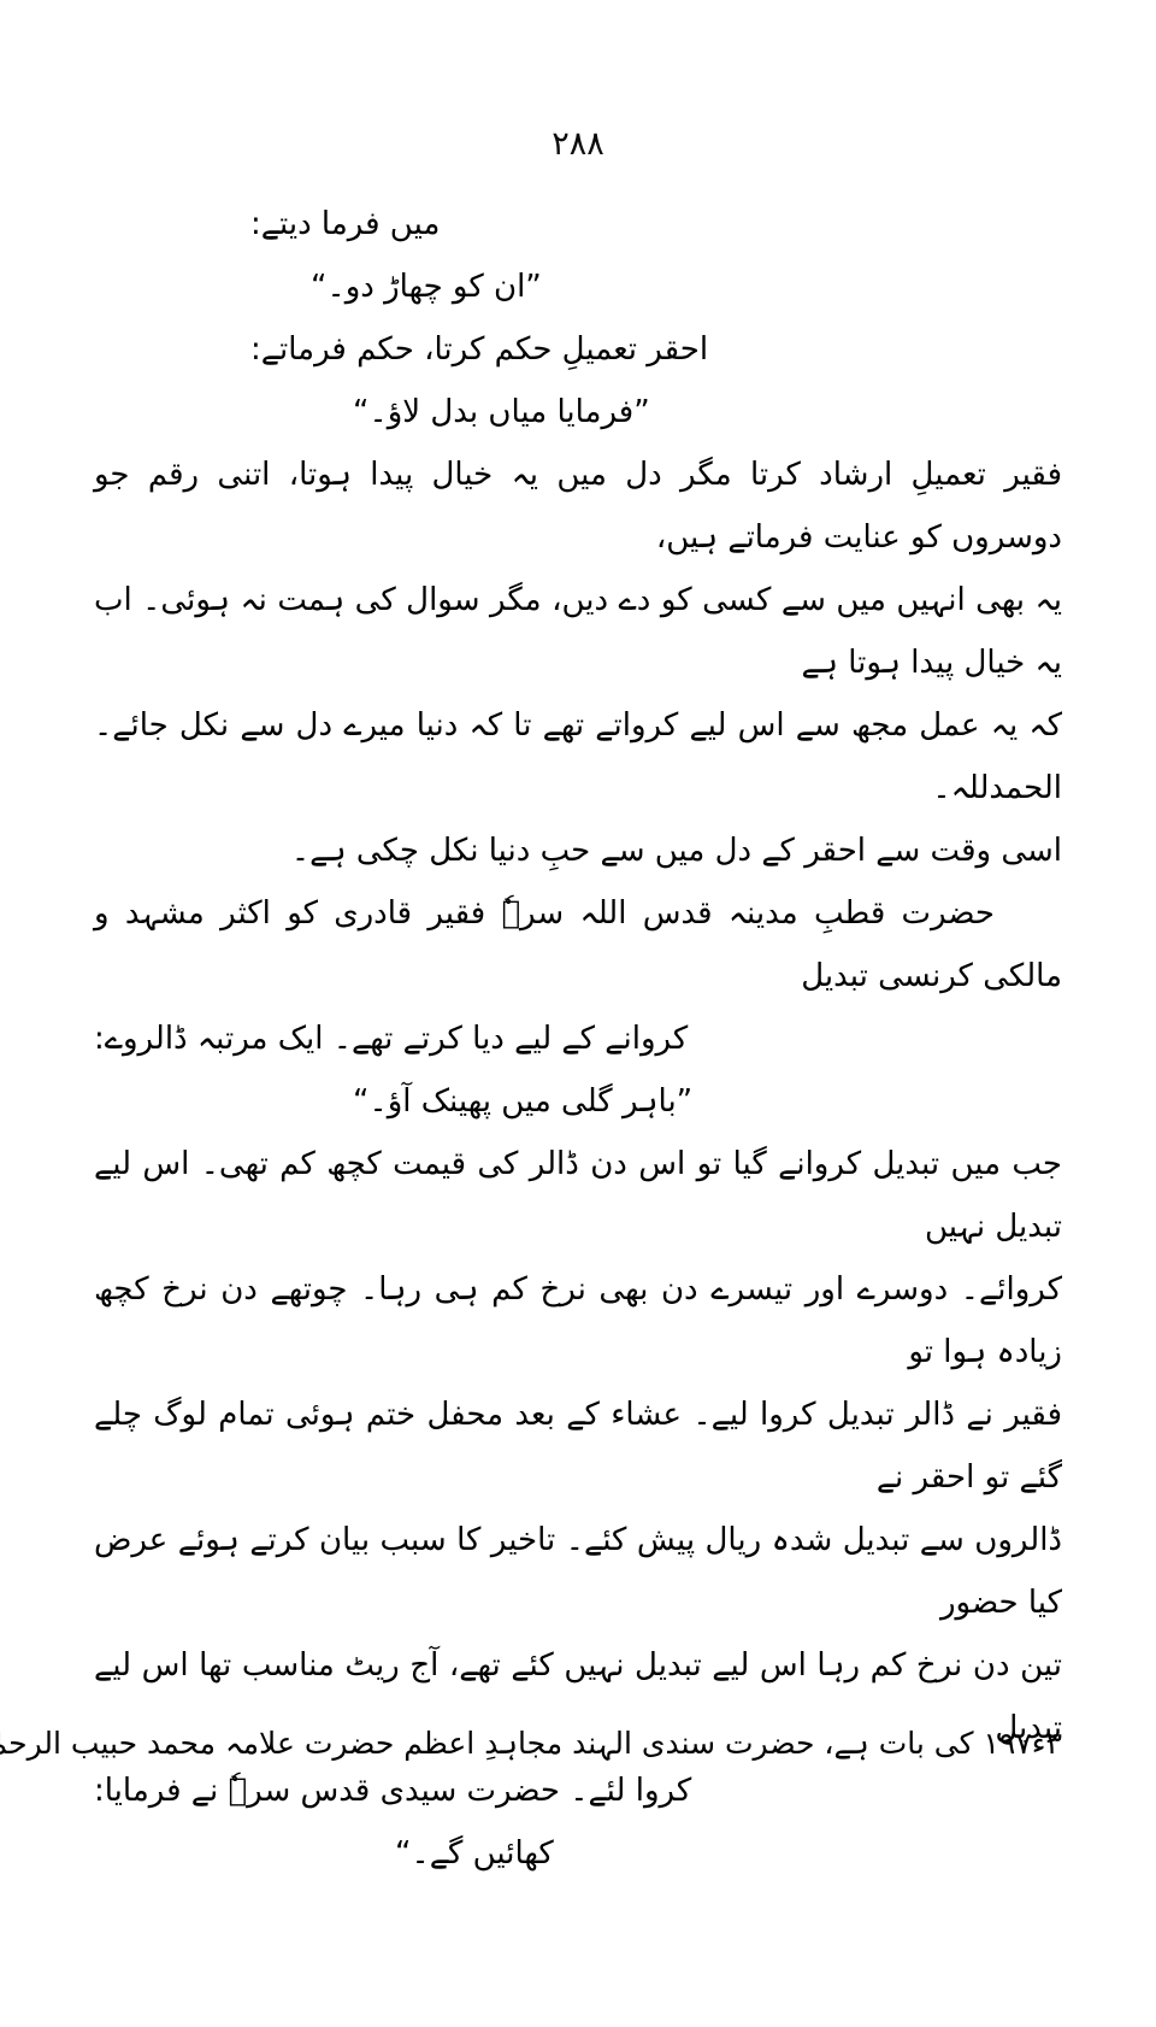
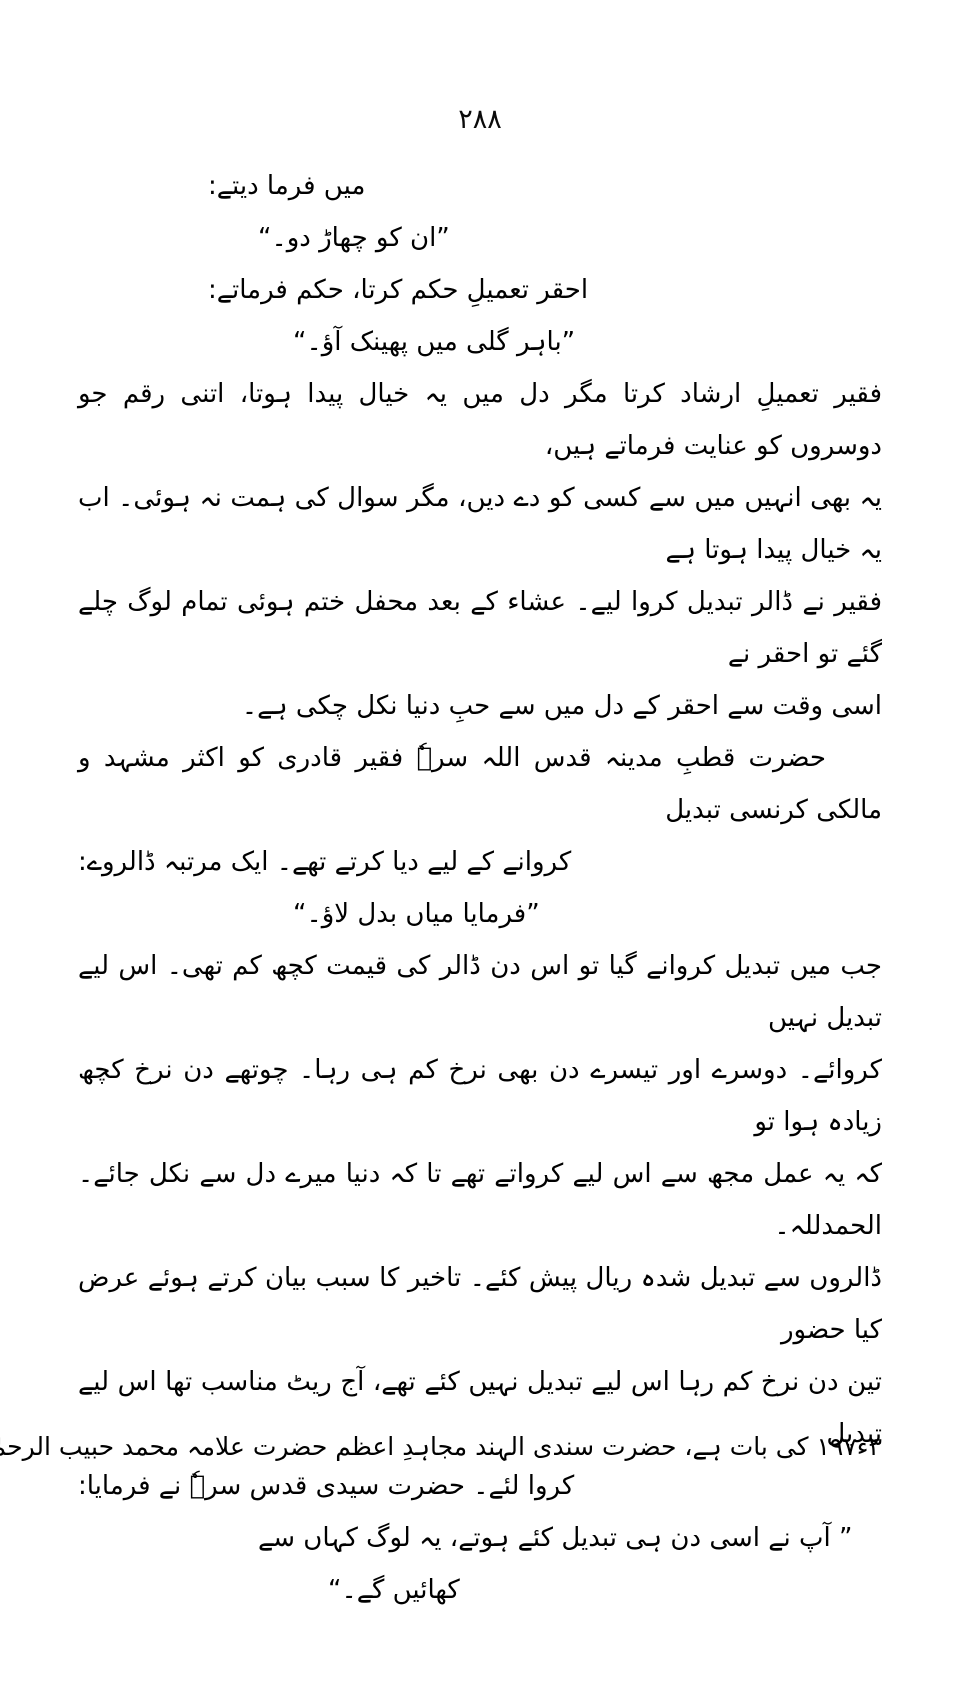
  ۲۸۸
  میں فرما دیتے:
  ”ان کو چھاڑ دو۔“
  احقر تعمیلِ حکم کرتا، حکم فرماتے:
- ”فرمایا میاں بدل لاؤ۔“
+ ”باہر گلی میں پھینک آؤ۔“
  فقیر تعمیلِ ارشاد کرتا مگر دل میں یہ خیال پیدا ہوتا، اتنی رقم جو دوسروں کو عنایت فرماتے ہیں،
  یہ بھی انہیں میں سے کسی کو دے دیں، مگر سوال کی ہمت نہ ہوئی۔ اب یہ خیال پیدا ہوتا ہے
- کہ یہ عمل مجھ سے اس لیے کرواتے تھے تا کہ دنیا میرے دل سے نکل جائے۔ الحمدللہ۔
+ فقیر نے ڈالر تبدیل کروا لیے۔ عشاء کے بعد محفل ختم ہوئی تمام لوگ چلے گئے تو احقر نے
  اسی وقت سے احقر کے دل میں سے حبِ دنیا نکل چکی ہے۔
  حضرت قطبِ مدینہ قدس اللہ سرہٗ فقیر قادری کو اکثر مشہد و مالکی کرنسی تبدیل
  کروانے کے لیے دیا کرتے تھے۔ ایک مرتبہ ڈالروے:
- ”باہر گلی میں پھینک آؤ۔“
+ ”فرمایا میاں بدل لاؤ۔“
  جب میں تبدیل کروانے گیا تو اس دن ڈالر کی قیمت کچھ کم تھی۔ اس لیے تبدیل نہیں
  کروائے۔ دوسرے اور تیسرے دن بھی نرخ کم ہی رہا۔ چوتھے دن نرخ کچھ زیادہ ہوا تو
- فقیر نے ڈالر تبدیل کروا لیے۔ عشاء کے بعد محفل ختم ہوئی تمام لوگ چلے گئے تو احقر نے
+ کہ یہ عمل مجھ سے اس لیے کرواتے تھے تا کہ دنیا میرے دل سے نکل جائے۔ الحمدللہ۔
  ڈالروں سے تبدیل شدہ ریال پیش کئے۔ تاخیر کا سبب بیان کرتے ہوئے عرض کیا حضور
  تین دن نرخ کم رہا اس لیے تبدیل نہیں کئے تھے، آج ریٹ مناسب تھا اس لیے تبدیل
  کروا لئے۔ حضرت سیدی قدس سرہٗ نے فرمایا:
+ ” آپ نے اسی دن ہی تبدیل کئے ہوتے، یہ لوگ کہاں سے
  کھائیں گے۔“
  ۳ء۱۹۷ کی بات ہے، حضرت سندی الہند مجاہدِ اعظم حضرت علامہ محمد حبیب الرح
